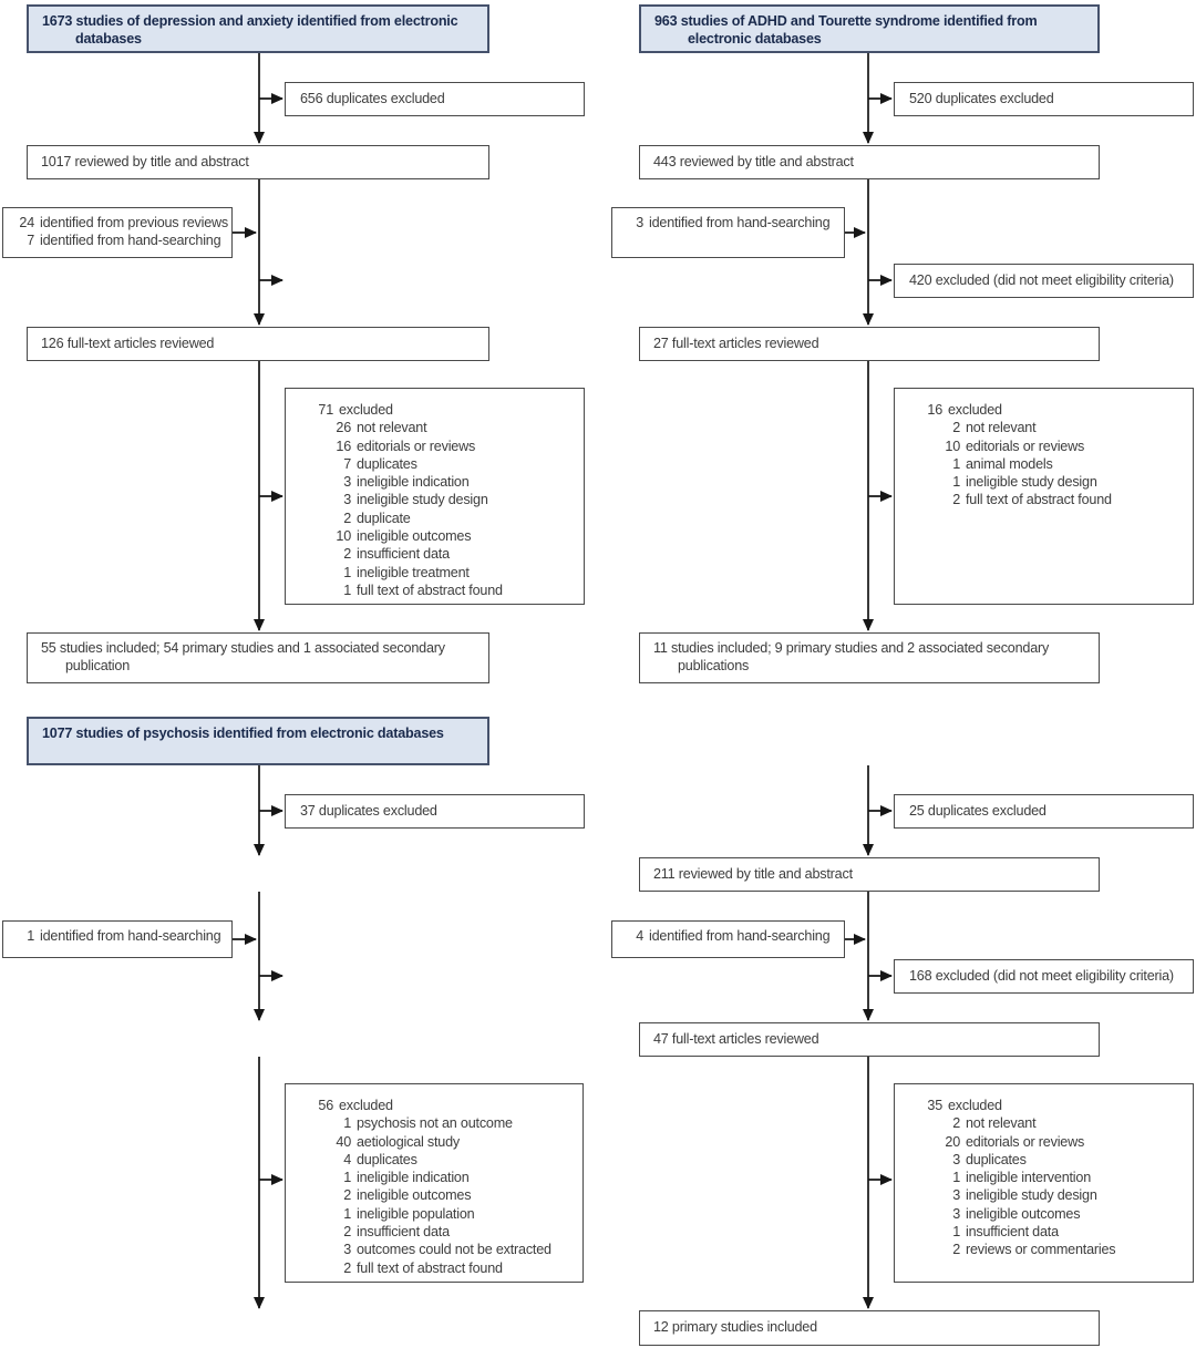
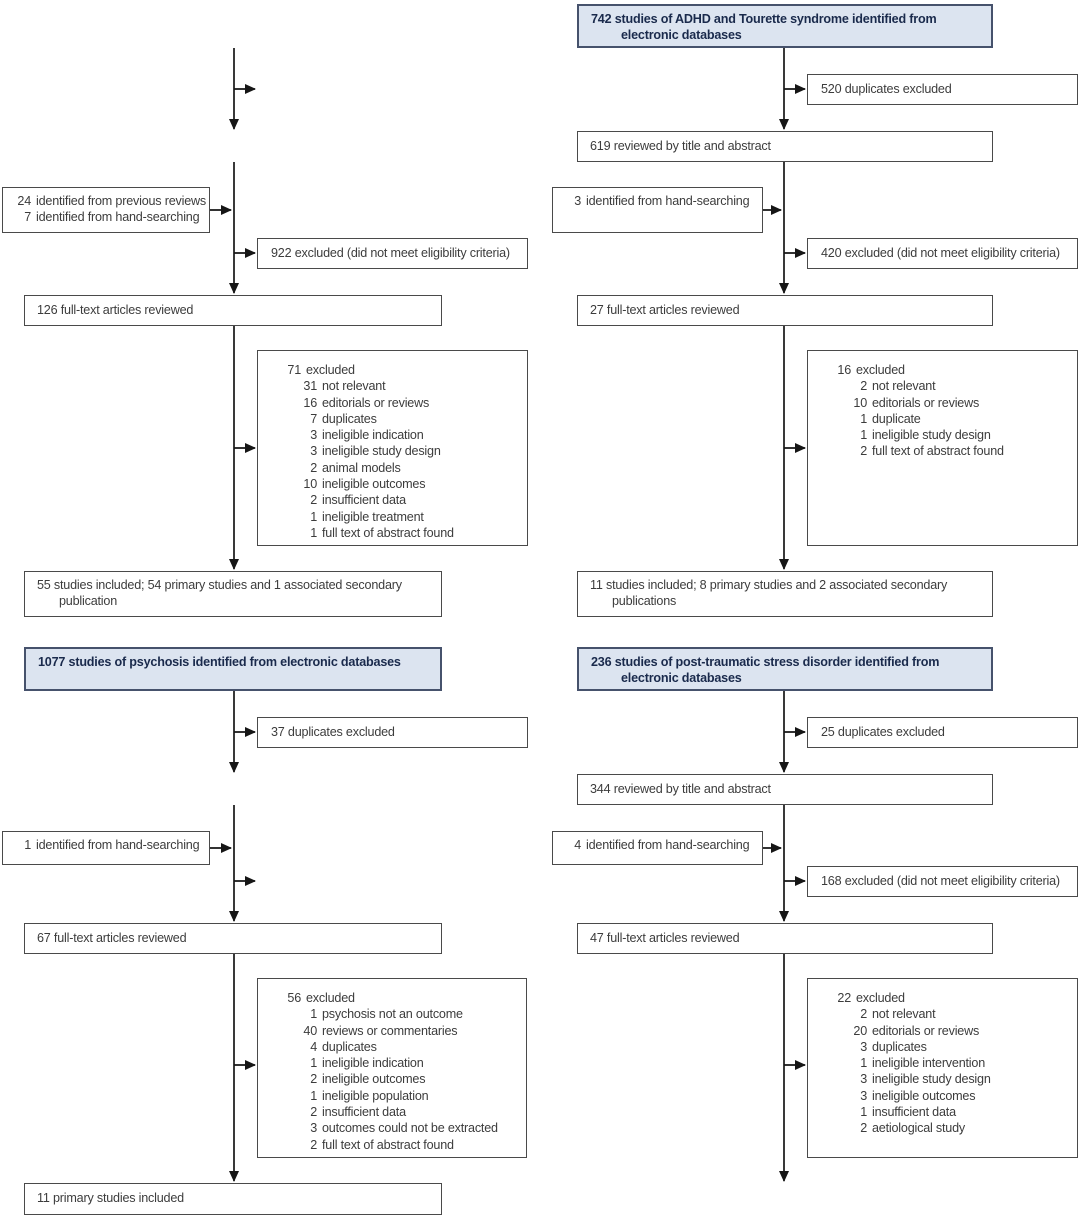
- 1673 studies of depression and anxiety identified from electronic databases
- 656 duplicates excluded
- 1017 reviewed by title and abstract
  24
  identified from previous reviews
  7
  identified from hand-searching
+ 922 excluded (did not meet eligibility criteria)
  126 full-text articles reviewed
  71
  excluded
- 26
+ 31
  not relevant
  16
  editorials or reviews
  7
  duplicates
  3
  ineligible indication
  3
  ineligible study design
  2
- duplicate
+ animal models
  10
  ineligible outcomes
  2
  insufficient data
  1
  ineligible treatment
  1
  full text of abstract found
  55 studies included; 54 primary studies and 1 associated secondary publication
- 963 studies of ADHD and Tourette syndrome identified from electronic databases
+ 742 studies of ADHD and Tourette syndrome identified from electronic databases
  520 duplicates excluded
- 443 reviewed by title and abstract
+ 619 reviewed by title and abstract
  3
  identified from hand-searching
  420 excluded (did not meet eligibility criteria)
  27 full-text articles reviewed
  16
  excluded
  2
  not relevant
  10
  editorials or reviews
  1
- animal models
+ duplicate
  1
  ineligible study design
  2
  full text of abstract found
- 11 studies included; 9 primary studies and 2 associated secondary publications
+ 11 studies included; 8 primary studies and 2 associated secondary publications
  1077 studies of psychosis identified from electronic databases
  37 duplicates excluded
  1
  identified from hand-searching
+ 67 full-text articles reviewed
  56
  excluded
  1
  psychosis not an outcome
  40
- aetiological study
+ reviews or commentaries
  4
  duplicates
  1
  ineligible indication
  2
  ineligible outcomes
  1
  ineligible population
  2
  insufficient data
  3
  outcomes could not be extracted
  2
  full text of abstract found
+ 11 primary studies included
+ 236 studies of post-traumatic stress disorder identified from electronic databases
  25 duplicates excluded
- 211 reviewed by title and abstract
+ 344 reviewed by title and abstract
  4
  identified from hand-searching
  168 excluded (did not meet eligibility criteria)
  47 full-text articles reviewed
- 35
+ 22
  excluded
  2
  not relevant
  20
  editorials or reviews
  3
  duplicates
  1
  ineligible intervention
  3
  ineligible study design
  3
  ineligible outcomes
  1
  insufficient data
  2
- reviews or commentaries
+ aetiological study
- 12 primary studies included
